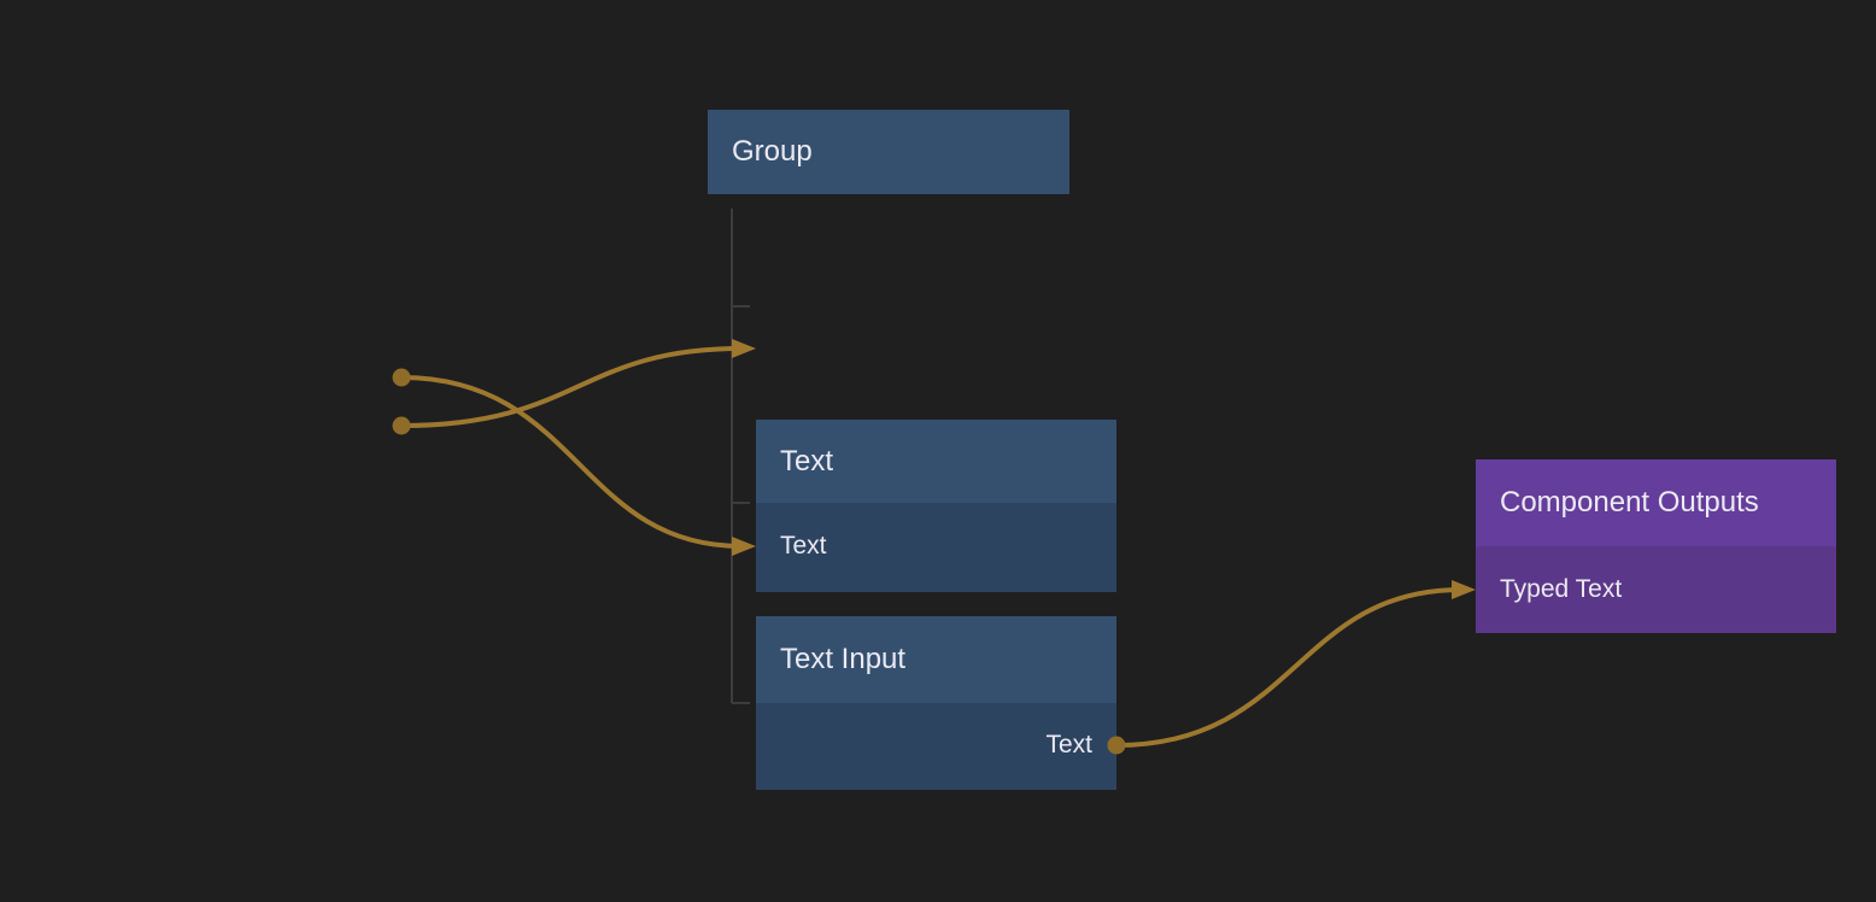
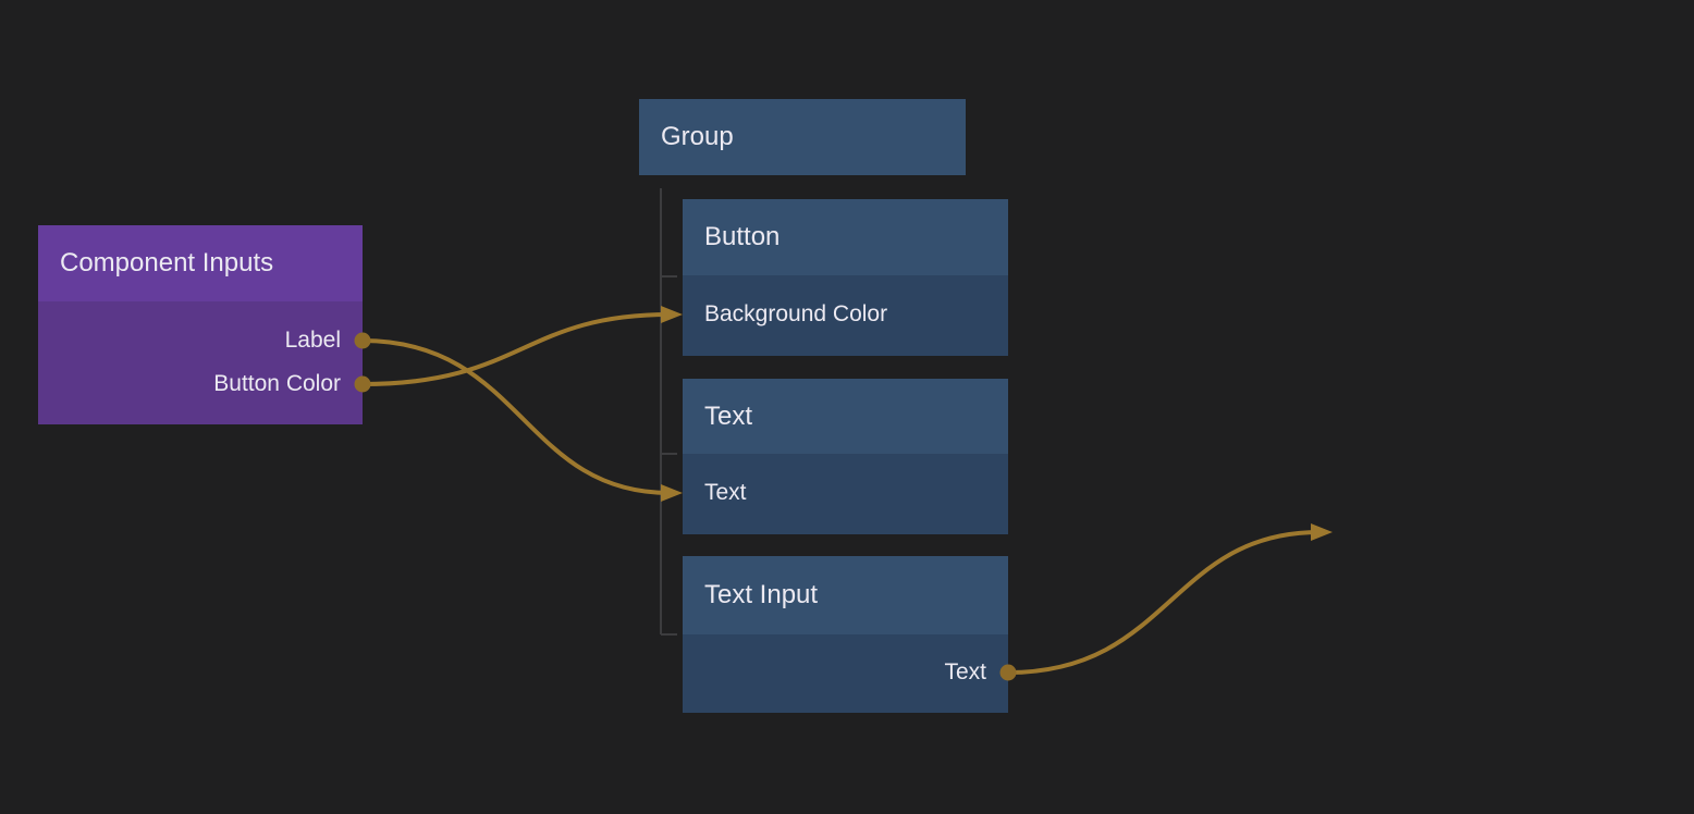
+ Component Inputs
+ Label
+ Button Color
  Group
+ Button
+ Background Color
  Text
  Text
  Text Input
  Text
- Component Outputs
- Typed Text
